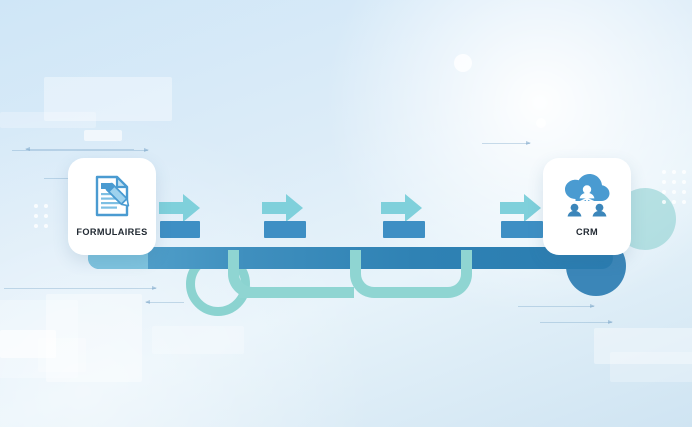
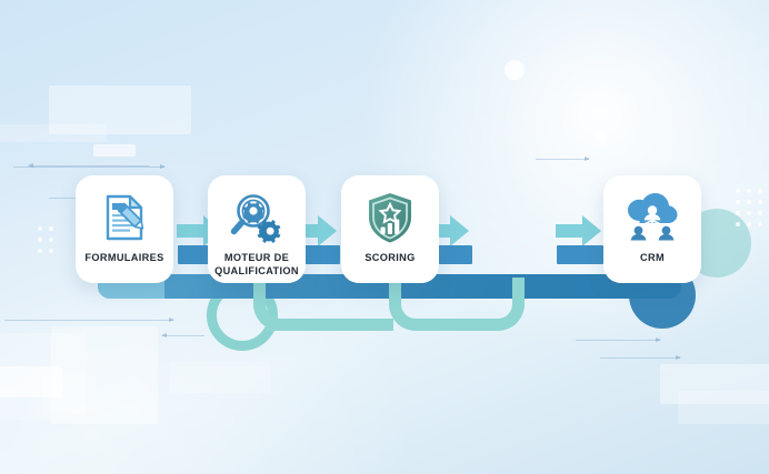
  FORMULAIRES
+ MOTEUR DE
+ QUALIFICATION
+ SCORING
  CRM
